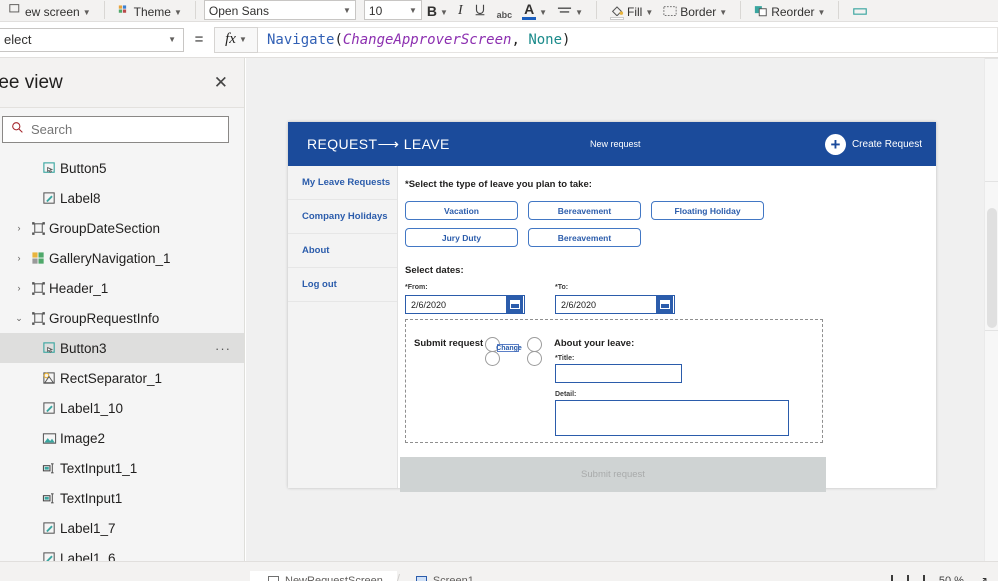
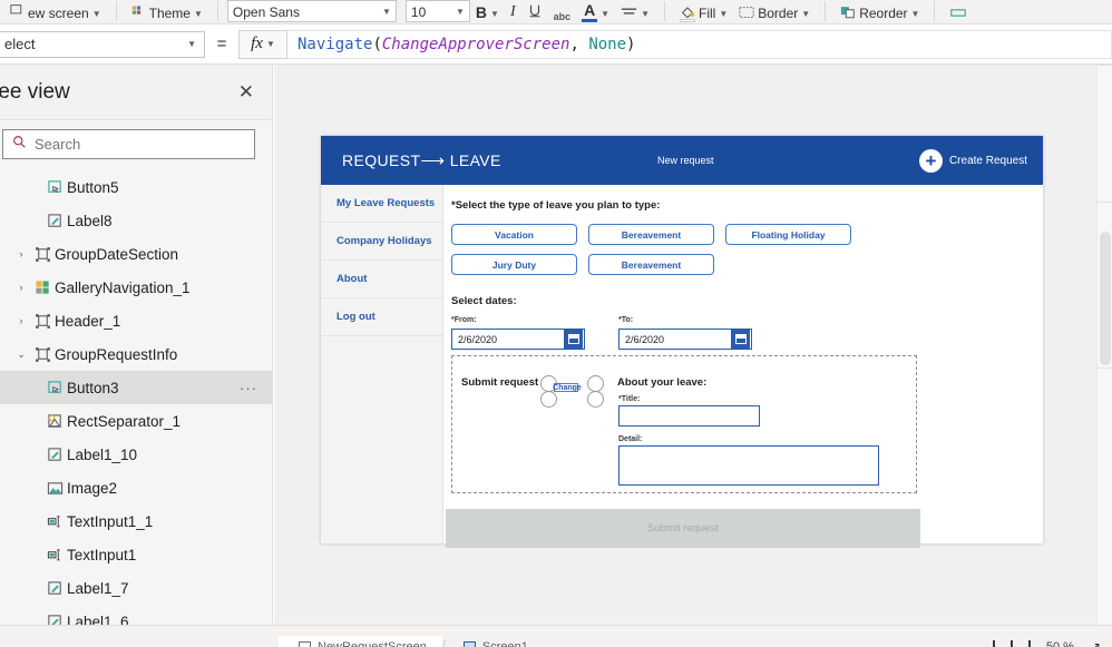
  ew screen
  ▼
  Theme
  ▼
  Open Sans
  ▼
  10
  ▼
  B
  ▼
  I
  abc
  A
  ▼
  ▼
  Fill
  ▼
  Border
  ▼
  Reorder
  ▼
  elect
  ▼
  =
  fx
  ▼
  Navigate
  (
  ChangeApproverScreen
  ,
  None
  )
  ee view
  ✕
  Search
  Button5
  Label8
  ›
  GroupDateSection
  ›
  GalleryNavigation_1
  ›
  Header_1
  ⌄
  GroupRequestInfo
  Button3
  ···
  RectSeparator_1
  Label1_10
  Image2
  TextInput1_1
  TextInput1
  Label1_7
  Label1_6
  REQUEST⟶ LEAVE
  New request
  +
  Create Request
  My Leave Requests
  Company Holidays
  About
  Log out
- *Select the type of leave you plan to take:
+ *Select the type of leave you plan to type:
  Vacation
  Bereavement
  Floating Holiday
  Jury Duty
  Bereavement
  Select dates:
  2/6/2020
  2/6/2020
  Submit request
  About your leave:
  Submit request
